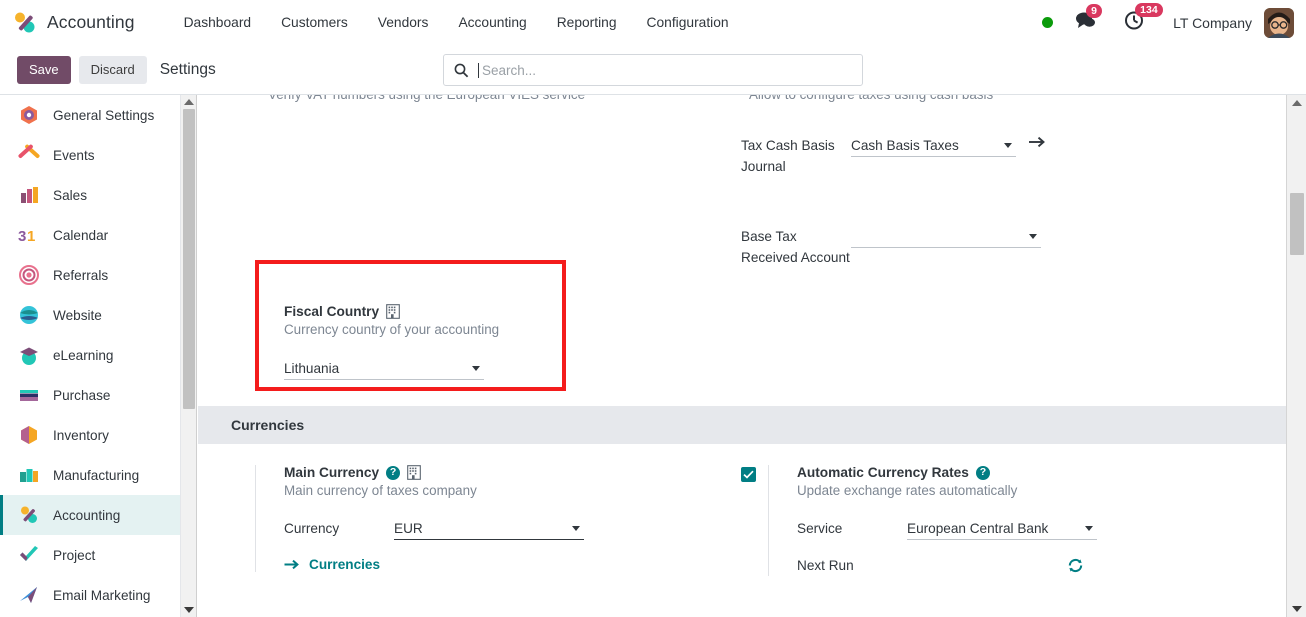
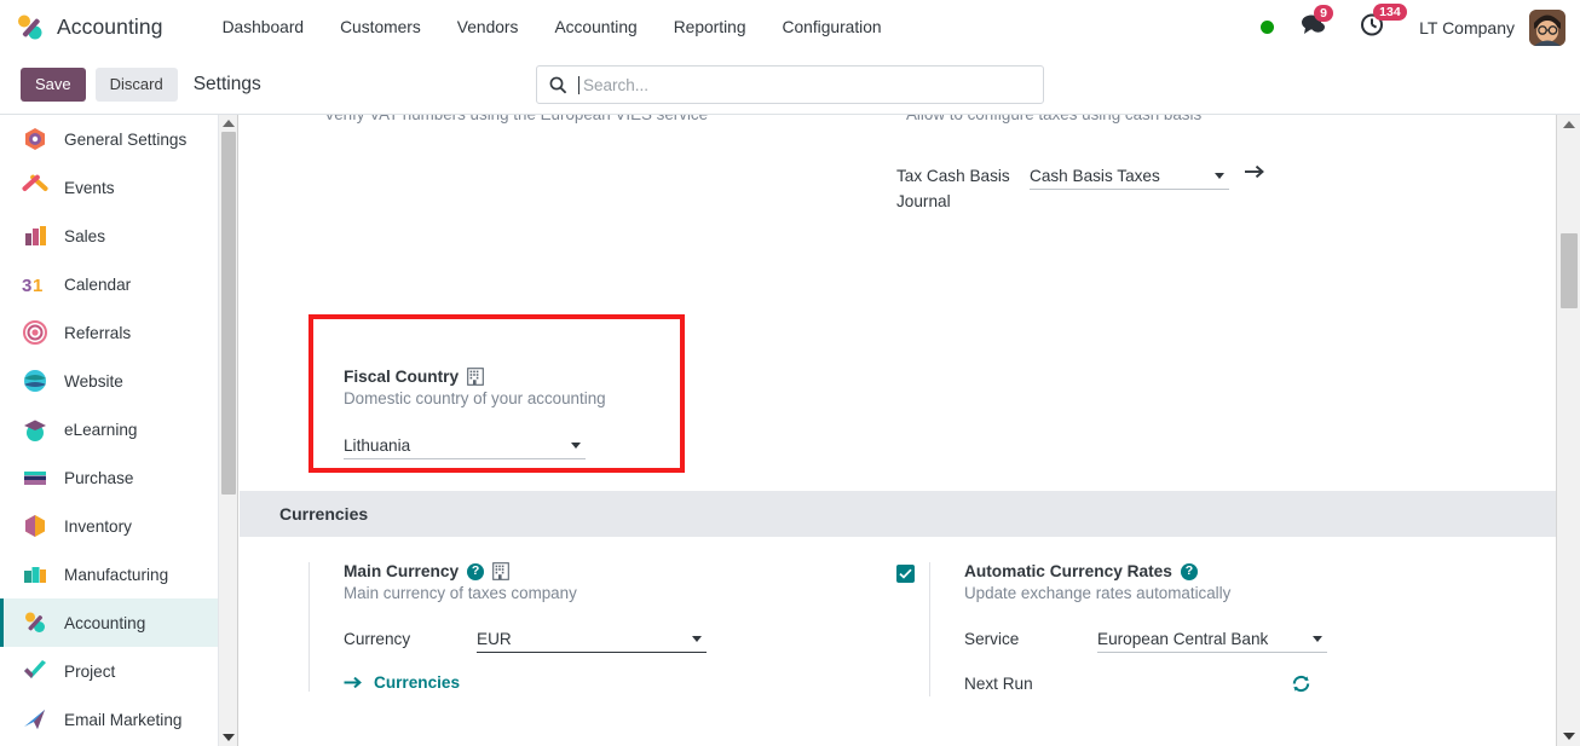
  Accounting
  Dashboard
  Customers
  Vendors
  Accounting
  Reporting
  Configuration
  9
  134
  LT Company
  Save
  Discard
  Settings
  Search...
  General Settings
  Events
  Sales
  3
  1
  Calendar
  Referrals
  Website
  eLearning
  Purchase
  Inventory
  Manufacturing
  Accounting
  Project
  Email Marketing
  Verify VAT numbers using the European VIES service
  Allow to configure taxes using cash basis
  Tax Cash Basis Journal
  Cash Basis Taxes
- Base Tax Received Account
  Fiscal Country
- Currency country of your accounting
+ Domestic country of your accounting
  Lithuania
  Currencies
  Main Currency
  ?
  Main currency of taxes company
  Currency
  EUR
  Currencies
  Automatic Currency Rates
  ?
  Update exchange rates automatically
  Service
  European Central Bank
  Next Run
